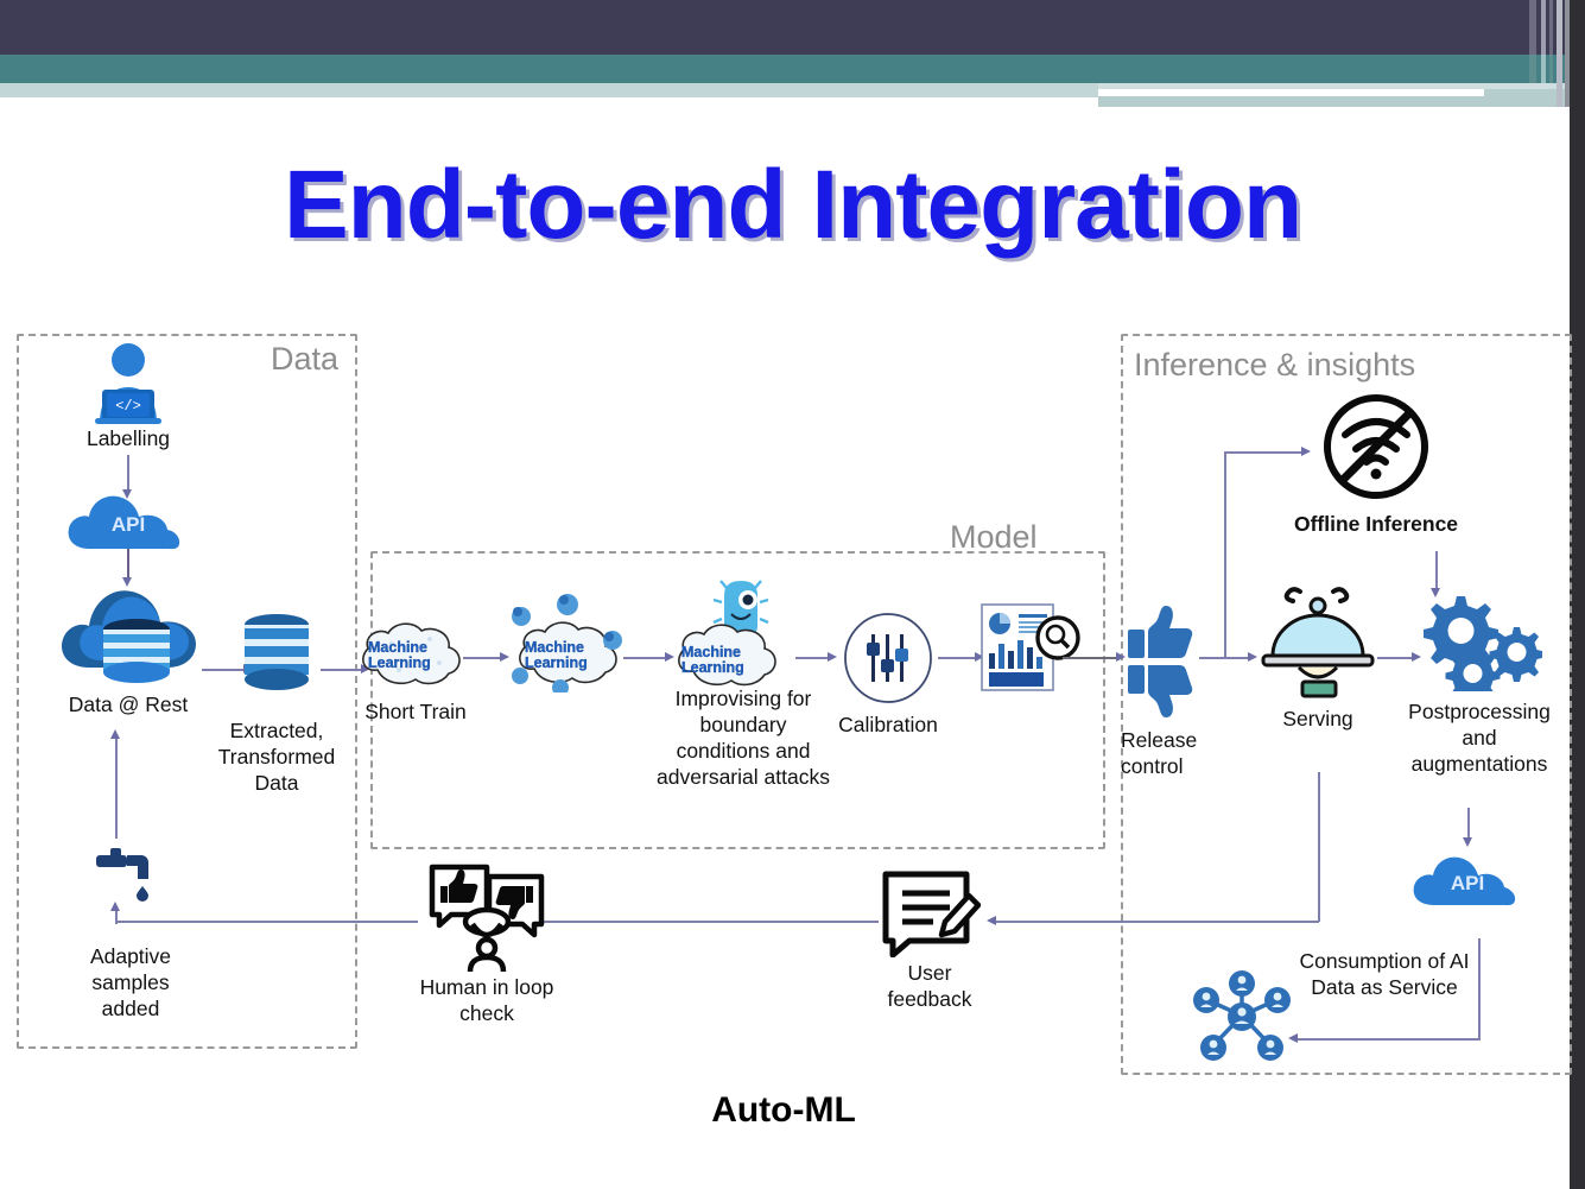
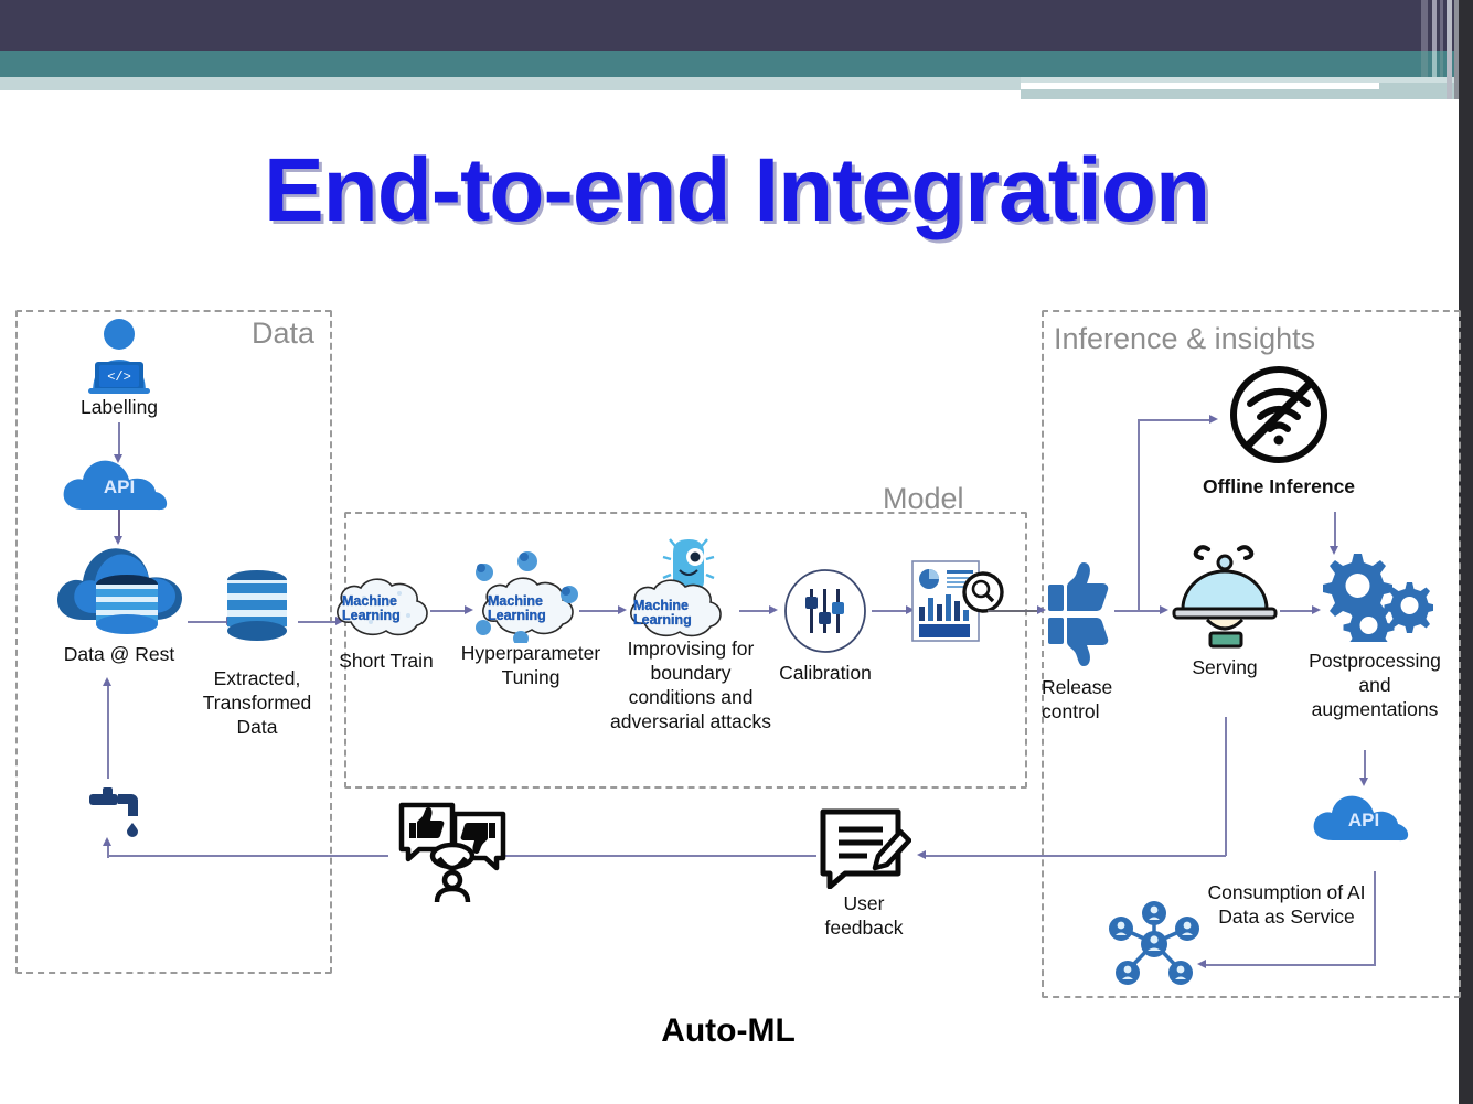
  End-to-end Integration
  Data
  Model
  Inference & insights
  </>
  Labelling
  API
  Data @ Rest
  Extracted,
  Transformed
  Data
- Adaptive
- samples
- added
  Machine
  Learning
  Short Train
  Machine
  Learning
+ Hyperparameter
+ Tuning
  Machine
  Learning
  Improvising for
  boundary
  conditions and
  adversarial attacks
  Calibration
  Release
  control
  Offline Inference
  Serving
  Postprocessing
  and
  augmentations
  API
  Consumption of AI
  Data as Service
  User
  feedback
- Human in loop
- check
  Auto-ML
